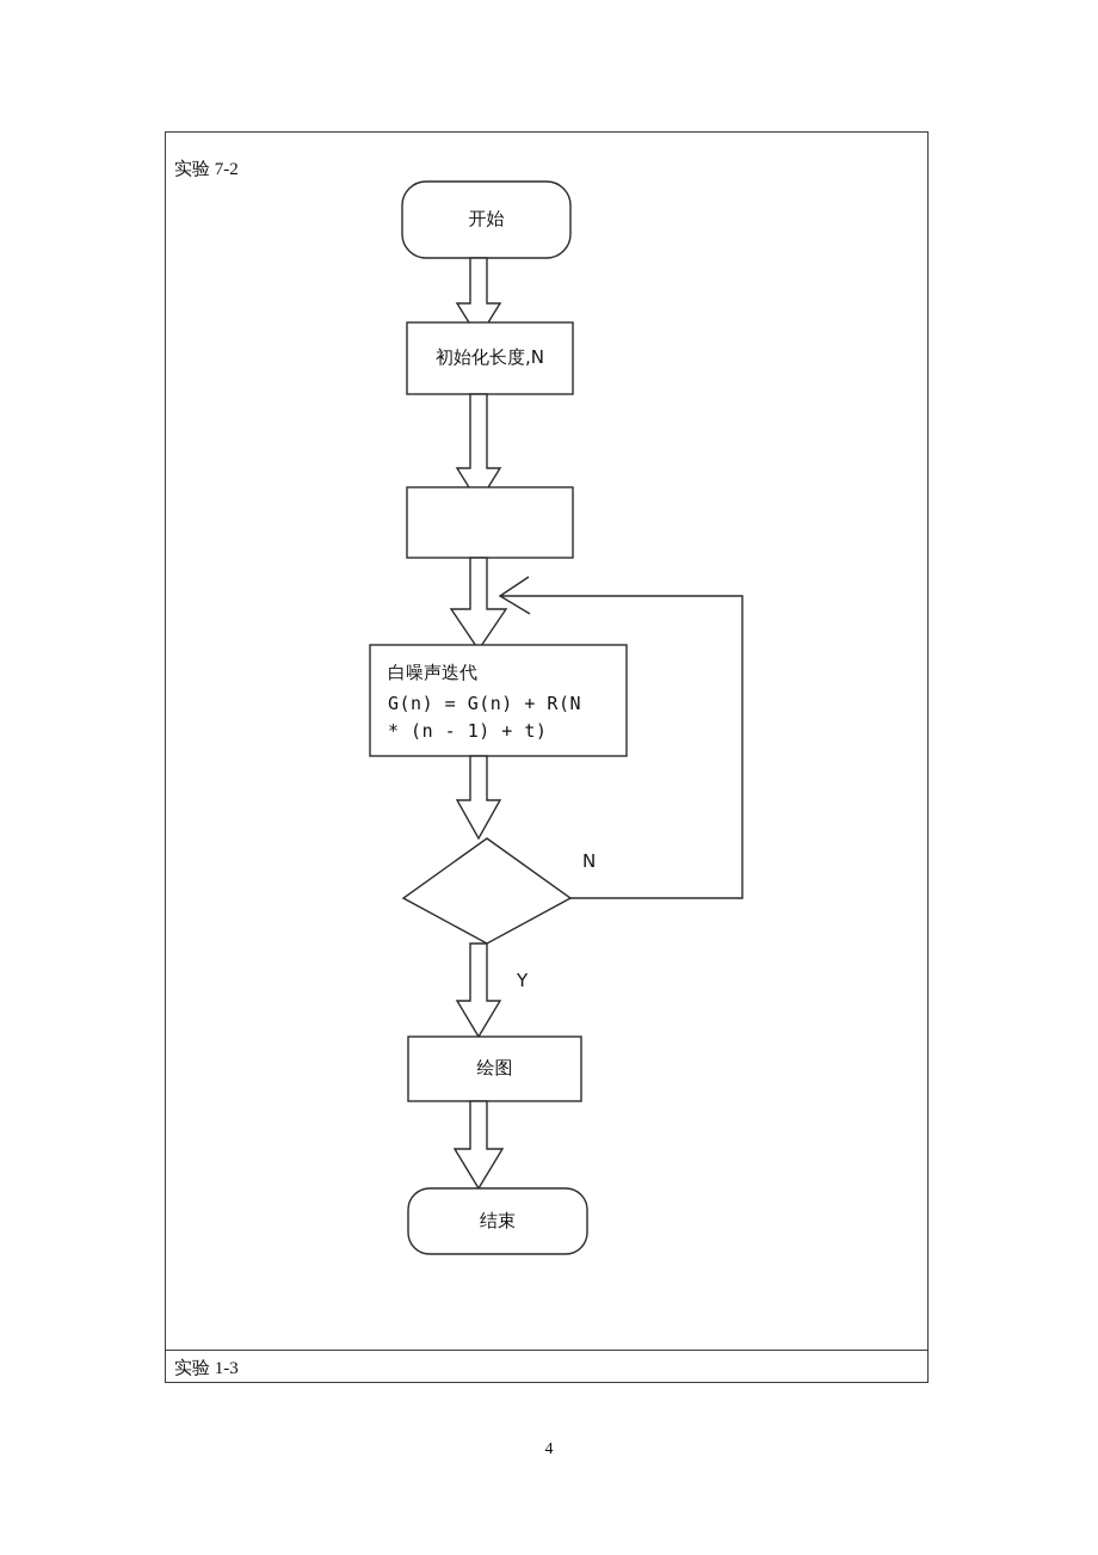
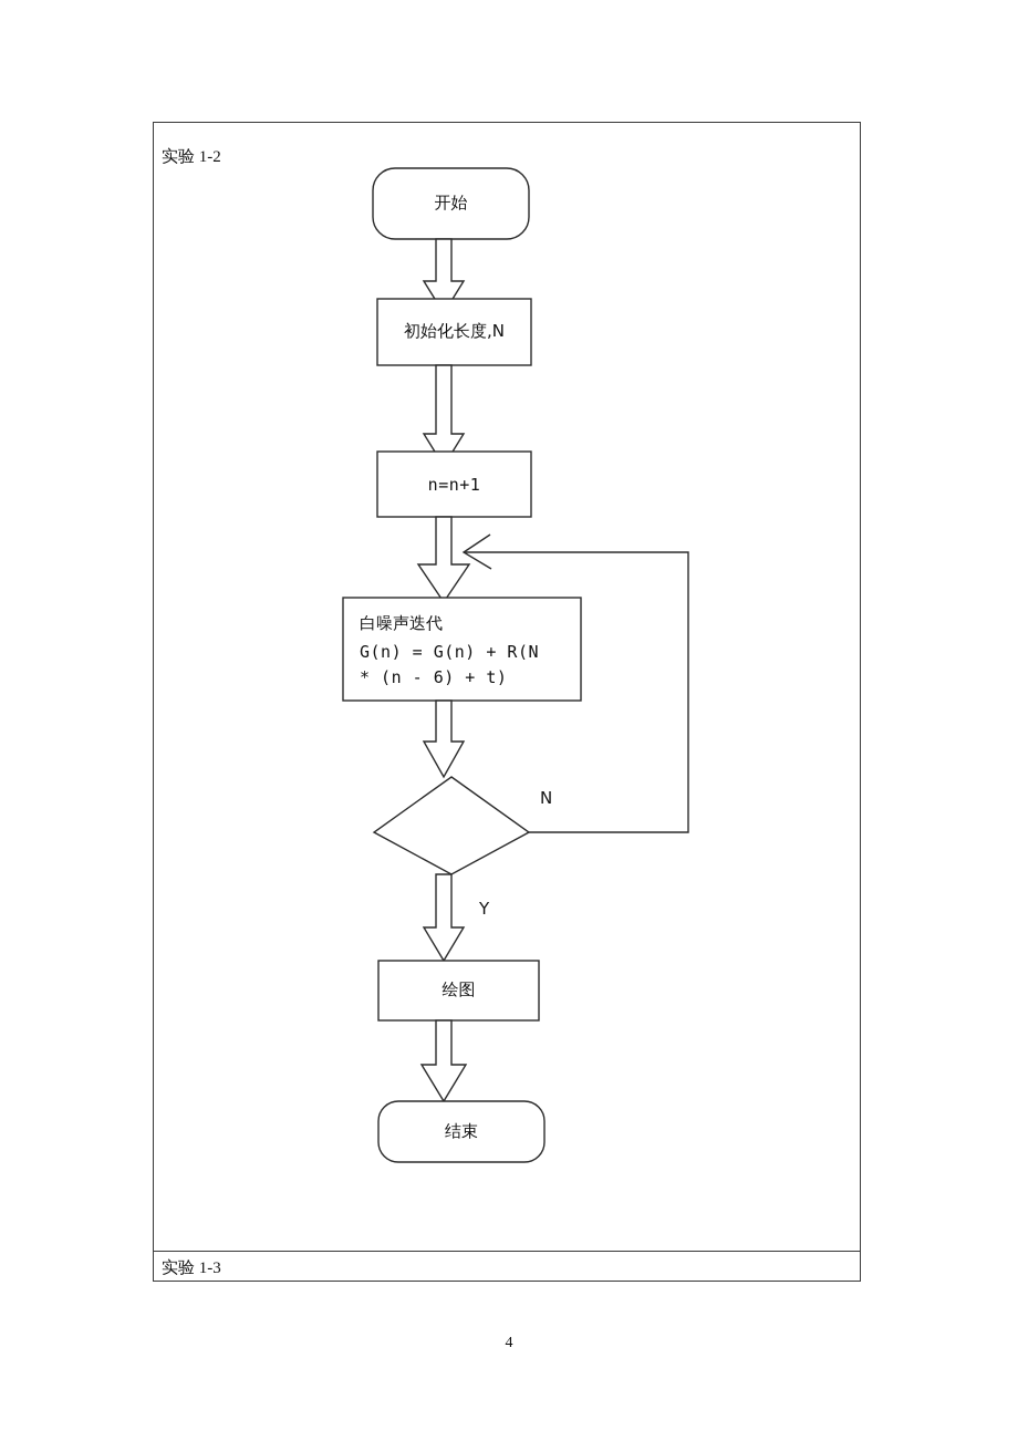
- 实验 7-2
+ 实验 1-2
  实验 1-3
  4
  开始
  初始化长度,N
+ n=n+1
  白噪声迭代
  G(n) = G(n) + R(N
- * (n - 1) + t)
+ * (n - 6) + t)
  绘图
  结束
  N
  Y
